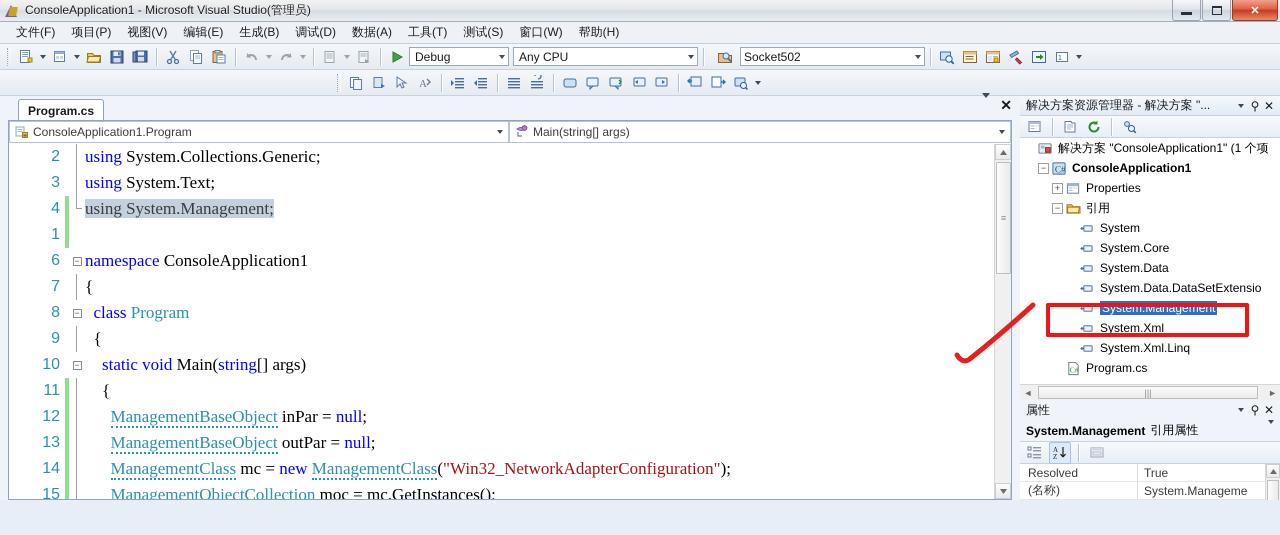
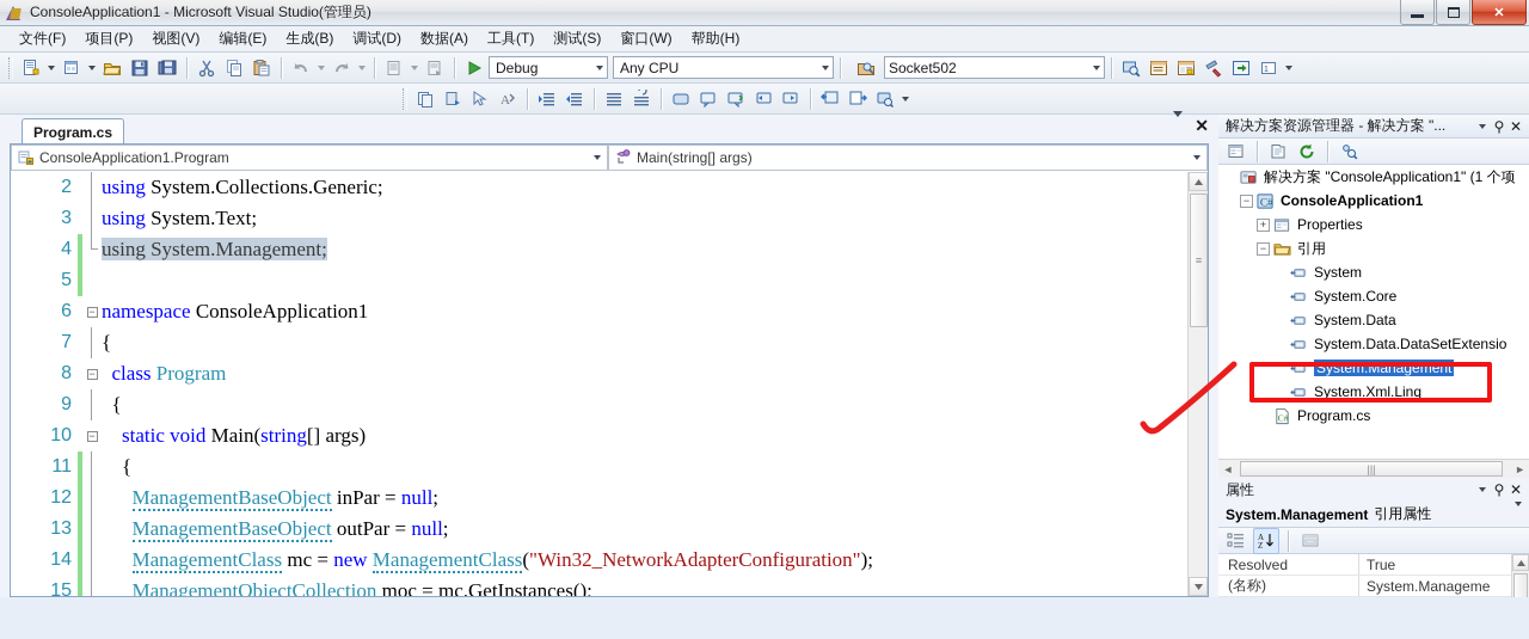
  ConsoleApplication1 - Microsoft Visual Studio(管理员)
  ✕
  文件(F)
  项目(P)
  视图(V)
  编辑(E)
  生成(B)
  调试(D)
  数据(A)
  工具(T)
  测试(S)
  窗口(W)
  帮助(H)
  Debug
  Any CPU
  Socket502
  A
  Program.cs
  ✕
  ConsoleApplication1.Program
  Main(string[] args)
  2
  using System.Collections.Generic;
  3
  using System.Text;
  4
  using System.Management;
- 1
+ 5
  6
  −
  namespace ConsoleApplication1
  7
  {
  8
  −
  class Program
  9
  {
  10
  −
  static void Main(string[] args)
  11
  {
  12
  ManagementBaseObject inPar = null;
  13
  ManagementBaseObject outPar = null;
  14
  ManagementClass mc = new ManagementClass("Win32_NetworkAdapterConfiguration");
  15
  ManagementObjectCollection moc = mc.GetInstances();
  ≡
  解决方案资源管理器 - 解决方案 "...
  ⚲
  ✕
  解决方案 "ConsoleApplication1" (1 个项
  −
  C#
  ConsoleApplication1
  +
  Properties
  −
  引用
  System
  System.Core
  System.Data
  System.Data.DataSetExtensio
  System.Management
- System.Xml
  System.Xml.Linq
  C#
  Program.cs
  ◄
  |||
  ►
  属性
  ⚲
  ✕
  System.Management
  引用属性
  A
  Z
  Resolved
  True
  (名称)
  System.Manageme
